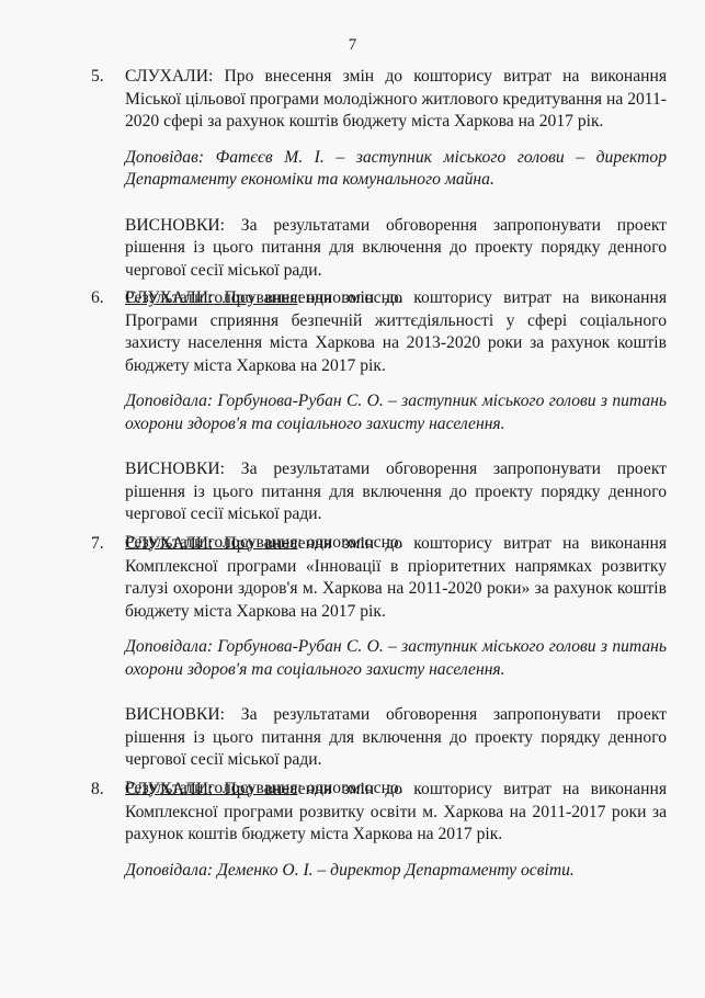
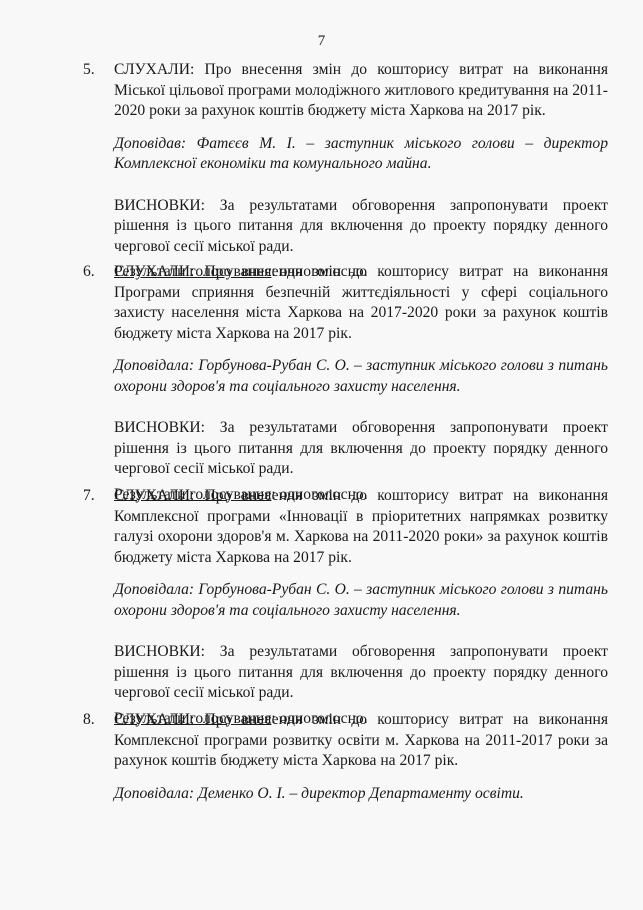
  7
  5.
- СЛУХАЛИ: Про внесення змін до кошторису витрат на виконання Міської цільової програми молодіжного житлового кредитування на 2011-2020 сфері за рахунок коштів бюджету міста Харкова на 2017 рік.
+ СЛУХАЛИ: Про внесення змін до кошторису витрат на виконання Міської цільової програми молодіжного житлового кредитування на 2011-2020 роки за рахунок коштів бюджету міста Харкова на 2017 рік.
- Доповідав: Фатєєв М. І. – заступник міського голови – директор Департаменту економіки та комунального майна.
+ Доповідав: Фатєєв М. І. – заступник міського голови – директор Комплексної економіки та комунального майна.
  ВИСНОВКИ: За результатами обговорення запропонувати проект рішення із цього питання для включення до проекту порядку денного чергової сесії міської ради.
  Результати голосування: одноголосно.
  6.
- СЛУХАЛИ: Про внесення змін до кошторису витрат на виконання Програми сприяння безпечній життєдіяльності у сфері соціального захисту населення міста Харкова на 2013-2020 роки за рахунок коштів бюджету міста Харкова на 2017 рік.
+ СЛУХАЛИ: Про внесення змін до кошторису витрат на виконання Програми сприяння безпечній життєдіяльності у сфері соціального захисту населення міста Харкова на 2017-2020 роки за рахунок коштів бюджету міста Харкова на 2017 рік.
  Доповідала: Горбунова-Рубан С. О. – заступник міського голови з питань охорони здоров'я та соціального захисту населення.
  ВИСНОВКИ: За результатами обговорення запропонувати проект рішення із цього питання для включення до проекту порядку денного чергової сесії міської ради.
  Результати голосування: одноголосно.
  7.
  СЛУХАЛИ: Про внесення змін до кошторису витрат на виконання Комплексної програми «Інновації в пріоритетних напрямках розвитку галузі охорони здоров'я м. Харкова на 2011-2020 роки» за рахунок коштів бюджету міста Харкова на 2017 рік.
  Доповідала: Горбунова-Рубан С. О. – заступник міського голови з питань охорони здоров'я та соціального захисту населення.
  ВИСНОВКИ: За результатами обговорення запропонувати проект рішення із цього питання для включення до проекту порядку денного чергової сесії міської ради.
  Результати голосування: одноголосно.
  8.
  СЛУХАЛИ: Про внесення змін до кошторису витрат на виконання Комплексної програми розвитку освіти м. Харкова на 2011-2017 роки за рахунок коштів бюджету міста Харкова на 2017 рік.
  Доповідала: Деменко О. І. – директор Департаменту освіти.
